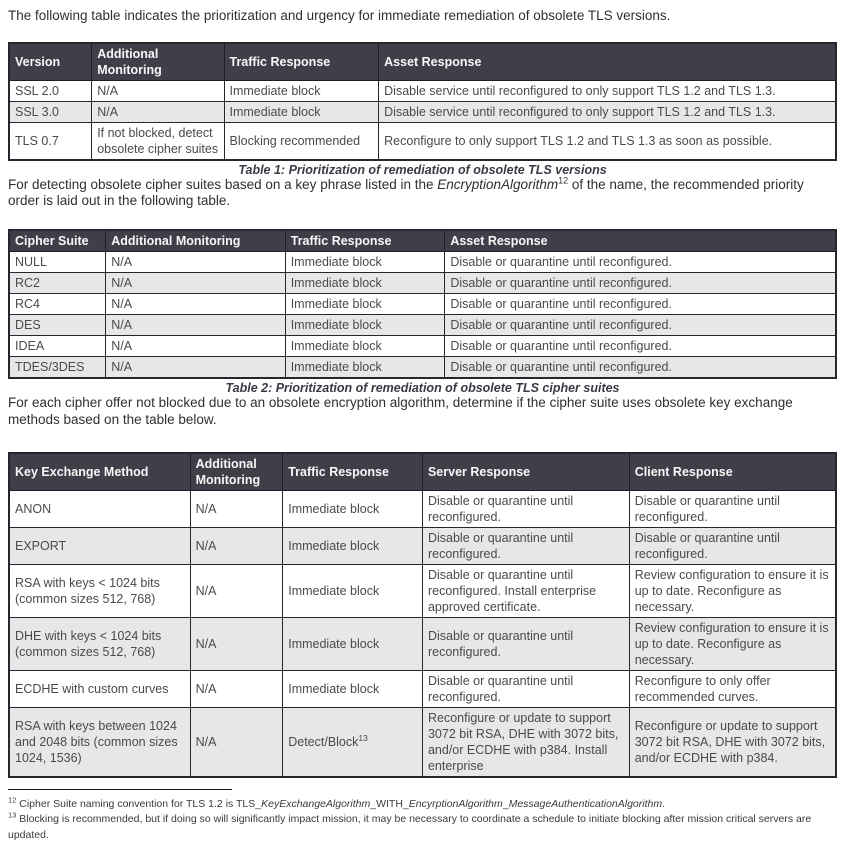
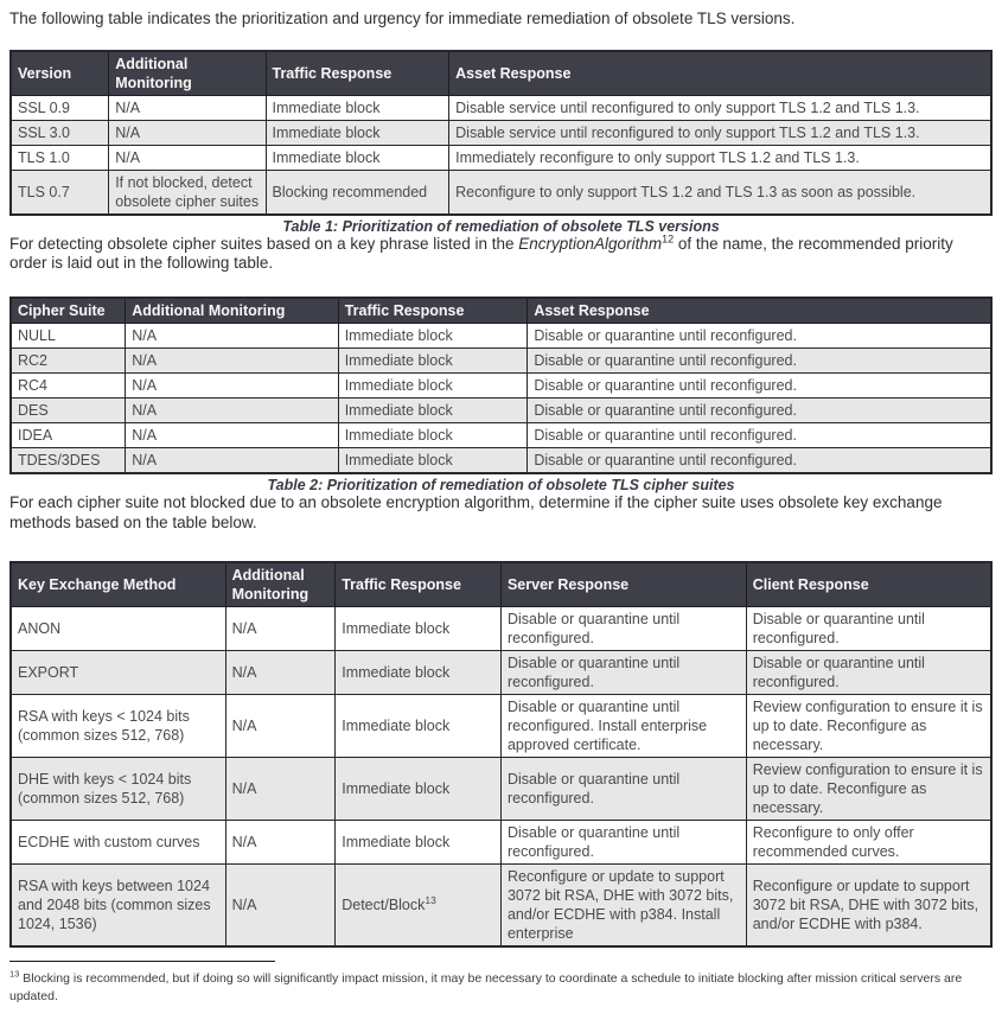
  The following table indicates the prioritization and urgency for immediate remediation of obsolete TLS versions.
  Version	Additional Monitoring	Traffic Response	Asset Response
- SSL 2.0	N/A	Immediate block	Disable service until reconfigured to only support TLS 1.2 and TLS 1.3.
+ SSL 0.9	N/A	Immediate block	Disable service until reconfigured to only support TLS 1.2 and TLS 1.3.
  SSL 3.0	N/A	Immediate block	Disable service until reconfigured to only support TLS 1.2 and TLS 1.3.
+ TLS 1.0	N/A	Immediate block	Immediately reconfigure to only support TLS 1.2 and TLS 1.3.
  TLS 0.7	If not blocked, detect obsolete cipher suites	Blocking recommended	Reconfigure to only support TLS 1.2 and TLS 1.3 as soon as possible.
  Table 1: Prioritization of remediation of obsolete TLS versions
  For detecting obsolete cipher suites based on a key phrase listed in the EncryptionAlgorithm12 of the name, the recommended priority order is laid out in the following table.
  Cipher Suite	Additional Monitoring	Traffic Response	Asset Response
  NULL	N/A	Immediate block	Disable or quarantine until reconfigured.
  RC2	N/A	Immediate block	Disable or quarantine until reconfigured.
  RC4	N/A	Immediate block	Disable or quarantine until reconfigured.
  DES	N/A	Immediate block	Disable or quarantine until reconfigured.
  IDEA	N/A	Immediate block	Disable or quarantine until reconfigured.
  TDES/3DES	N/A	Immediate block	Disable or quarantine until reconfigured.
  Table 2: Prioritization of remediation of obsolete TLS cipher suites
- For each cipher offer not blocked due to an obsolete encryption algorithm, determine if the cipher suite uses obsolete key exchange methods based on the table below.
+ For each cipher suite not blocked due to an obsolete encryption algorithm, determine if the cipher suite uses obsolete key exchange methods based on the table below.
  Key Exchange Method	Additional Monitoring	Traffic Response	Server Response	Client Response
  ANON	N/A	Immediate block	Disable or quarantine until reconfigured.	Disable or quarantine until reconfigured.
  EXPORT	N/A	Immediate block	Disable or quarantine until reconfigured.	Disable or quarantine until reconfigured.
  RSA with keys < 1024 bits (common sizes 512, 768)	N/A	Immediate block	Disable or quarantine until reconfigured. Install enterprise approved certificate.	Review configuration to ensure it is up to date. Reconfigure as necessary.
  DHE with keys < 1024 bits (common sizes 512, 768)	N/A	Immediate block	Disable or quarantine until reconfigured.	Review configuration to ensure it is up to date. Reconfigure as necessary.
  ECDHE with custom curves	N/A	Immediate block	Disable or quarantine until reconfigured.	Reconfigure to only offer recommended curves.
  RSA with keys between 1024 and 2048 bits (common sizes 1024, 1536)	N/A	Detect/Block13	Reconfigure or update to support 3072 bit RSA, DHE with 3072 bits, and/or ECDHE with p384. Install enterprise	Reconfigure or update to support 3072 bit RSA, DHE with 3072 bits, and/or ECDHE with p384.
- 12 Cipher Suite naming convention for TLS 1.2 is TLS_KeyExchangeAlgorithm_WITH_EncyrptionAlgorithm_MessageAuthenticationAlgorithm.
  13 Blocking is recommended, but if doing so will significantly impact mission, it may be necessary to coordinate a schedule to initiate blocking after mission critical servers are updated.
